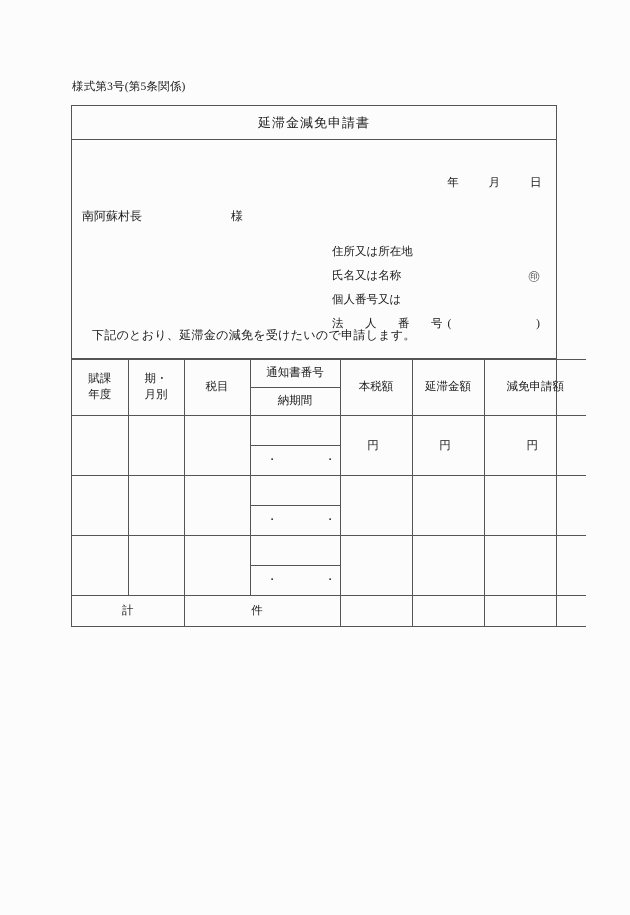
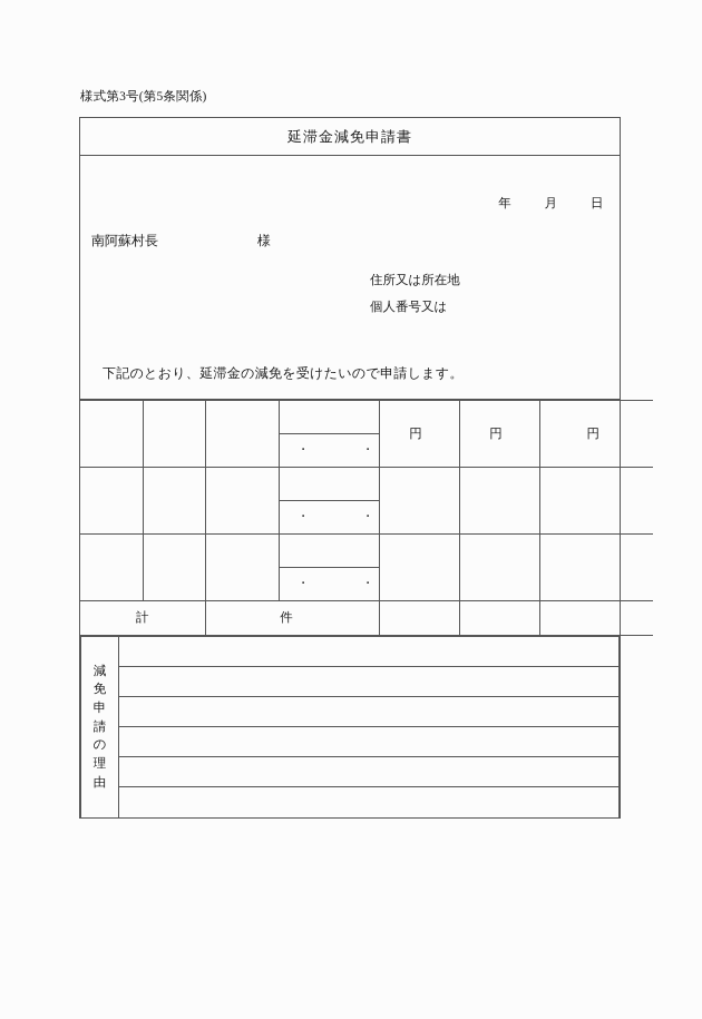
  様式第3号(第5条関係)
  延滞金減免申請書
  年 月 日
  南阿蘇村長 様
  住所又は所在地
- 氏名又は名称
- ㊞
  個人番号又は
- 法 人 番 号(
- )
  下記のとおり、延滞金の減免を受けたいので申請します。
- 賦課 年度	期・ 月別	税目	通知書番号 納期間	本税額	延滞金額	減免申請額
  			・ ・	円	円	円
  			・ ・
  			・ ・
  計	件
+ 減 免 申 請 の 理 由
